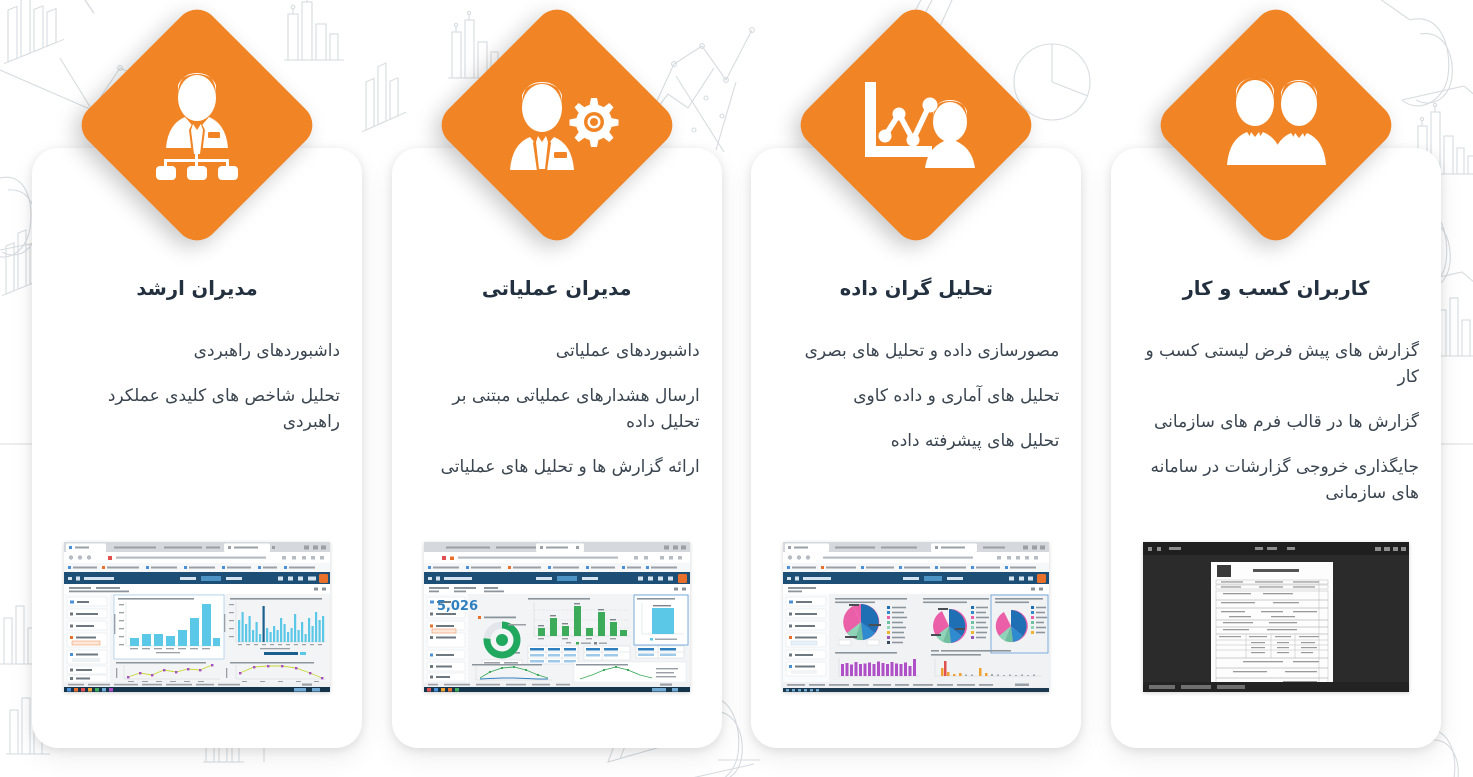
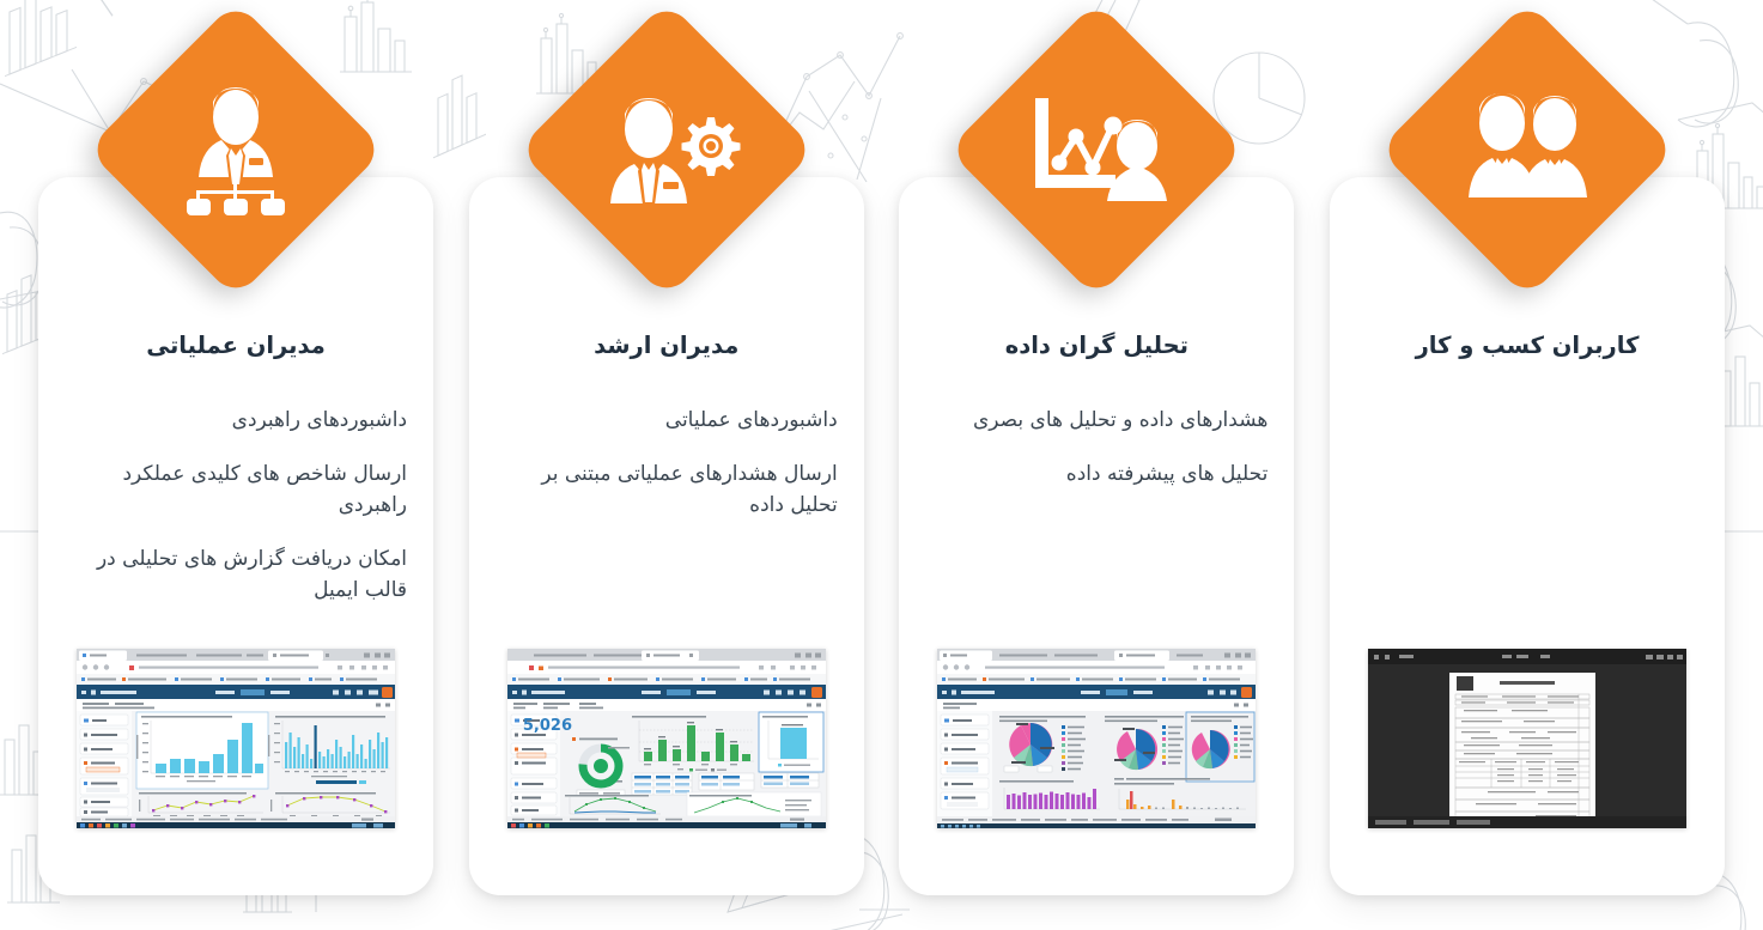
  کاربران کسب و کار
- گزارش های پیش فرض لیستی کسب و کار
- گزارش ها در قالب فرم های سازمانی
- جایگذاری خروجی گزارشات در سامانه های سازمانی
  تحلیل گران داده
- مصورسازی داده و تحلیل های بصری
+ هشدارهای داده و تحلیل های بصری
- تحلیل های آماری و داده کاوی
  تحلیل های پیشرفته داده
- مدیران عملیاتی
+ مدیران ارشد
  داشبوردهای عملیاتی
  ارسال هشدارهای عملیاتی مبتنی بر تحلیل داده
- ارائه گزارش ها و تحلیل های عملیاتی
  5,026
- مدیران ارشد
+ مدیران عملیاتی
  داشبوردهای راهبردی
- تحلیل شاخص های کلیدی عملکرد راهبردی
+ ارسال شاخص های کلیدی عملکرد راهبردی
+ امکان دریافت گزارش های تحلیلی در قالب ایمیل
